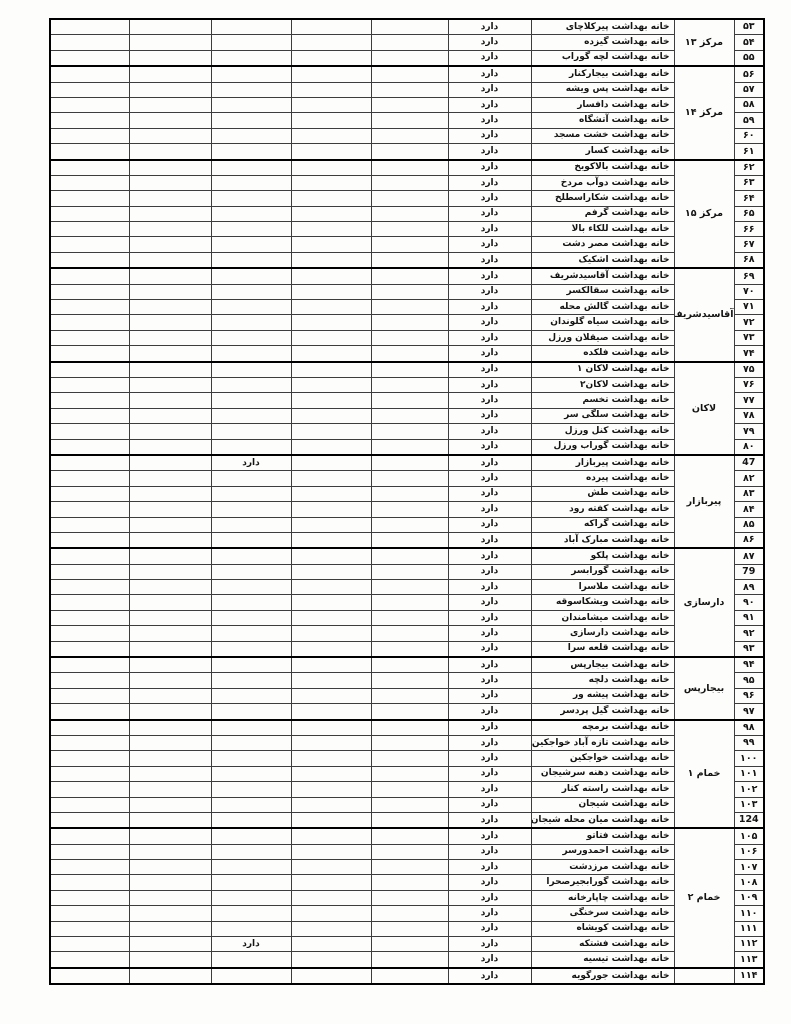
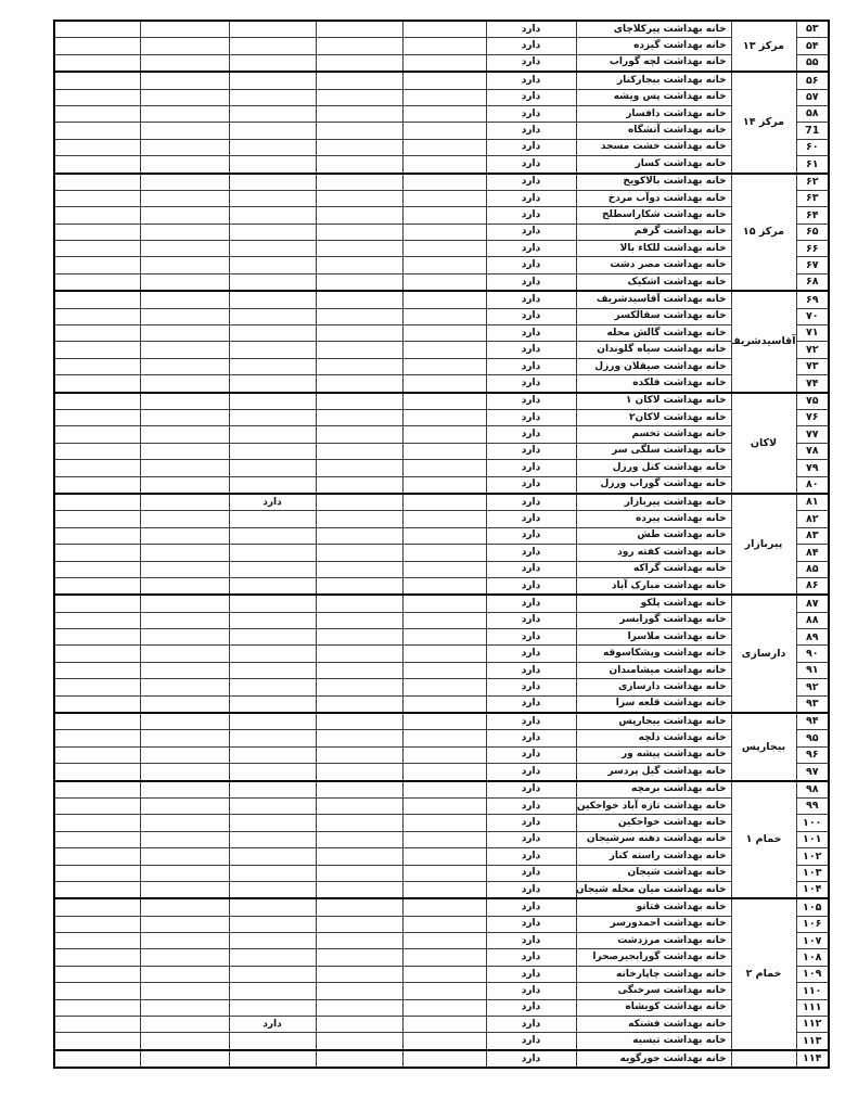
  ۵۳	مرکز ۱۳	خانه بهداشت پیرکلاچای	دارد
  ۵۴	خانه بهداشت گیزده	دارد
  ۵۵	خانه بهداشت لچه گوراب	دارد
  ۵۶	مرکز ۱۴	خانه بهداشت بیجارکنار	دارد
  ۵۷	خانه بهداشت پس ویشه	دارد
  ۵۸	خانه بهداشت دافسار	دارد
- ۵۹	خانه بهداشت آتشگاه	دارد
+ 71	خانه بهداشت آتشگاه	دارد
  ۶۰	خانه بهداشت خشت مسجد	دارد
  ۶۱	خانه بهداشت کسار	دارد
  ۶۲	مرکز ۱۵	خانه بهداشت بالاکویخ	دارد
  ۶۳	خانه بهداشت دوآب مردخ	دارد
  ۶۴	خانه بهداشت شکاراسطلخ	دارد
  ۶۵	خانه بهداشت گرفم	دارد
  ۶۶	خانه بهداشت للکاء بالا	دارد
  ۶۷	خانه بهداشت مصر دشت	دارد
  ۶۸	خانه بهداشت اشکیک	دارد
  ۶۹	آقاسیدشریف	خانه بهداشت آقاسیدشریف	دارد
  ۷۰	خانه بهداشت سقالکسر	دارد
  ۷۱	خانه بهداشت گالش محله	دارد
  ۷۲	خانه بهداشت سیاه گلوندان	دارد
  ۷۳	خانه بهداشت صیقلان ورزل	دارد
  ۷۴	خانه بهداشت فلکده	دارد
  ۷۵	لاکان	خانه بهداشت لاکان ۱	دارد
  ۷۶	خانه بهداشت لاکان۲	دارد
  ۷۷	خانه بهداشت تخسم	دارد
  ۷۸	خانه بهداشت سلگی سر	دارد
  ۷۹	خانه بهداشت کنل ورزل	دارد
  ۸۰	خانه بهداشت گوراب ورزل	دارد
- 47	پیربازار	خانه بهداشت پیربازار	دارد			دارد
+ ۸۱	پیربازار	خانه بهداشت پیربازار	دارد			دارد
  ۸۲	خانه بهداشت پیرده	دارد
  ۸۳	خانه بهداشت طش	دارد
  ۸۴	خانه بهداشت کفته رود	دارد
  ۸۵	خانه بهداشت گراکه	دارد
  ۸۶	خانه بهداشت مبارک آباد	دارد
  ۸۷	دارسازی	خانه بهداشت پلکو	دارد
- 79	خانه بهداشت گورابسر	دارد
+ ۸۸	خانه بهداشت گورابسر	دارد
  ۸۹	خانه بهداشت ملاسرا	دارد
  ۹۰	خانه بهداشت ویشکاسوقه	دارد
  ۹۱	خانه بهداشت میشامندان	دارد
  ۹۲	خانه بهداشت دارسازی	دارد
  ۹۳	خانه بهداشت قلعه سرا	دارد
  ۹۴	بیجارپس	خانه بهداشت بیجارپس	دارد
  ۹۵	خانه بهداشت دلچه	دارد
  ۹۶	خانه بهداشت پیشه ور	دارد
  ۹۷	خانه بهداشت گیل پردسر	دارد
  ۹۸	خمام ۱	خانه بهداشت برمچه	دارد
  ۹۹	خانه بهداشت تازه آباد خواجکین	دارد
  ۱۰۰	خانه بهداشت خواجکین	دارد
  ۱۰۱	خانه بهداشت دهنه سرشیجان	دارد
  ۱۰۲	خانه بهداشت راسته کنار	دارد
  ۱۰۳	خانه بهداشت شیجان	دارد
- 124	خانه بهداشت میان محله شیجان	دارد
+ ۱۰۴	خانه بهداشت میان محله شیجان	دارد
  ۱۰۵	خمام ۲	خانه بهداشت فتاتو	دارد
  ۱۰۶	خانه بهداشت احمدورسر	دارد
  ۱۰۷	خانه بهداشت مرزدشت	دارد
  ۱۰۸	خانه بهداشت گورابجیرصحرا	دارد
  ۱۰۹	خانه بهداشت چاپارخانه	دارد
  ۱۱۰	خانه بهداشت سرخنگی	دارد
  ۱۱۱	خانه بهداشت کویشاه	دارد
  ۱۱۲	خانه بهداشت فشتکه	دارد			دارد
  ۱۱۳	خانه بهداشت تیسیه	دارد
  ۱۱۴		خانه بهداشت جورگویه	دارد
